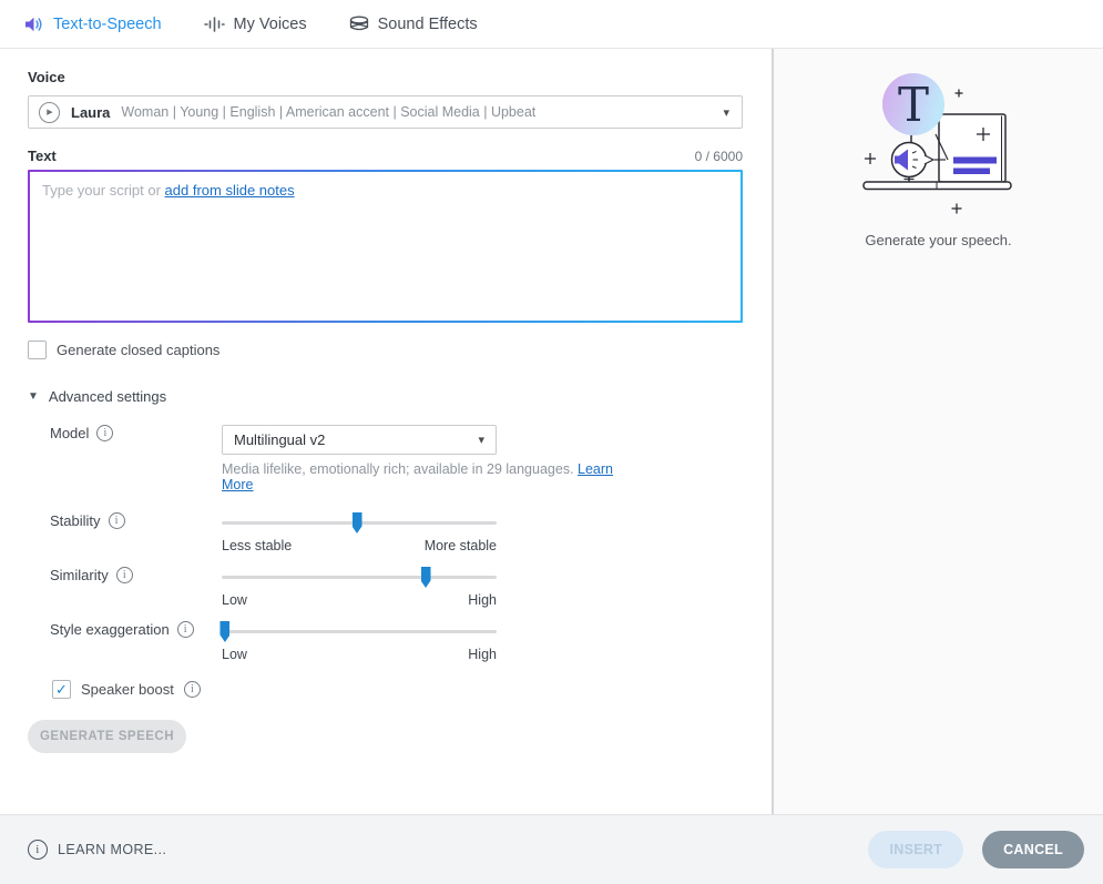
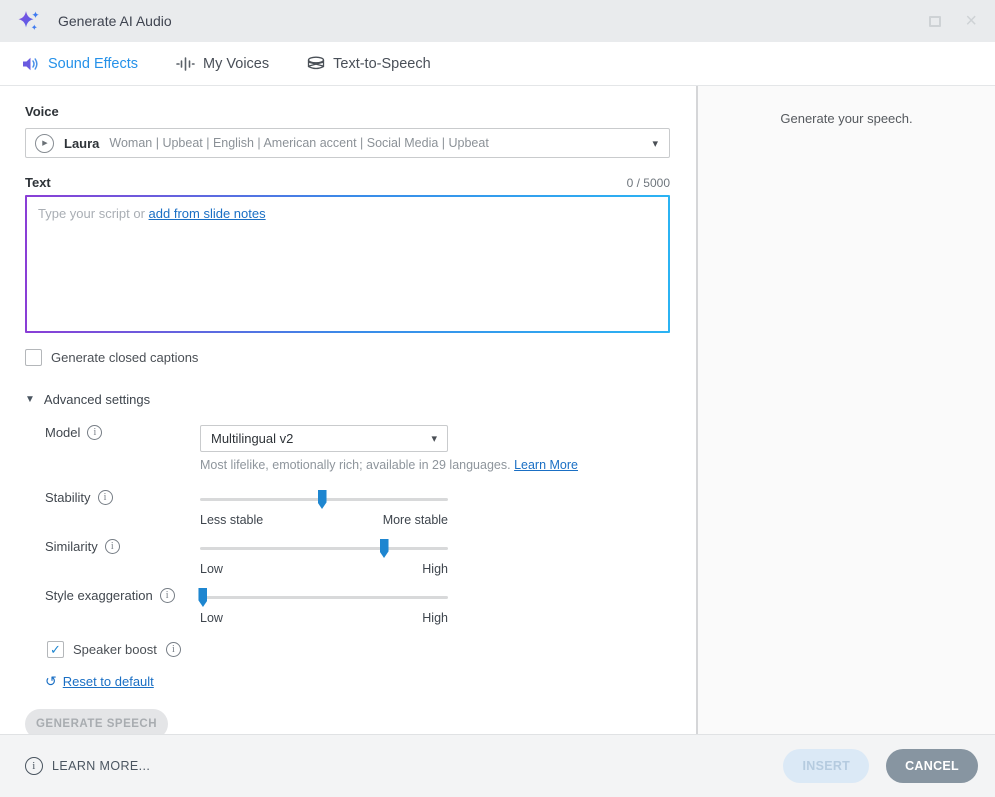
+ Generate AI Audio
+ ×
- Text-to-Speech
+ Sound Effects
  My Voices
- Sound Effects
+ Text-to-Speech
  Voice
  Laura
- Woman | Young | English | American accent | Social Media | Upbeat
+ Woman | Upbeat | English | American accent | Social Media | Upbeat
  ▾
  Text
- 0 / 6000
+ 0 / 5000
  Type your script or add from slide notes
  Generate closed captions
  ▼
  Advanced settings
  Model
  i
  Multilingual v2
  ▾
- Media lifelike, emotionally rich; available in 29 languages. Learn More
+ Most lifelike, emotionally rich; available in 29 languages. Learn More
  Stability
  i
  Less stable
  More stable
  Similarity
  i
  Low
  High
  Style exaggeration
  i
  Low
  High
  ✓
  Speaker boost
  i
+ ↺
+ Reset to default
  GENERATE SPEECH
- T
  Generate your speech.
  i
  LEARN MORE...
  INSERT
  CANCEL
